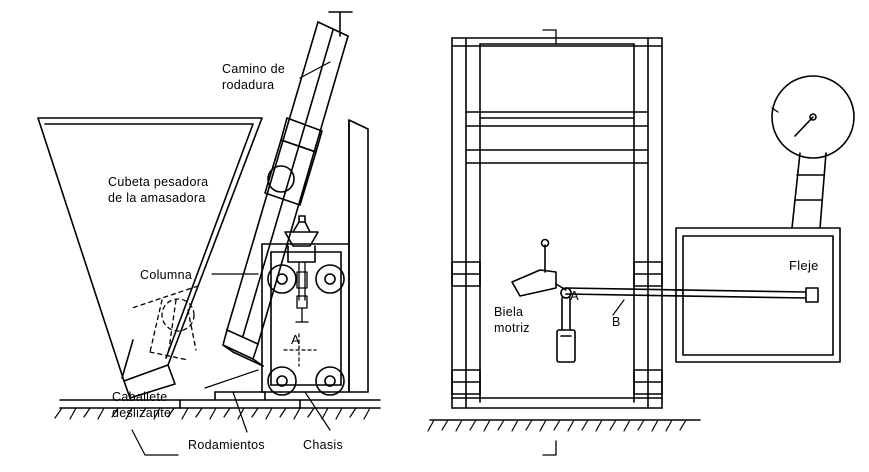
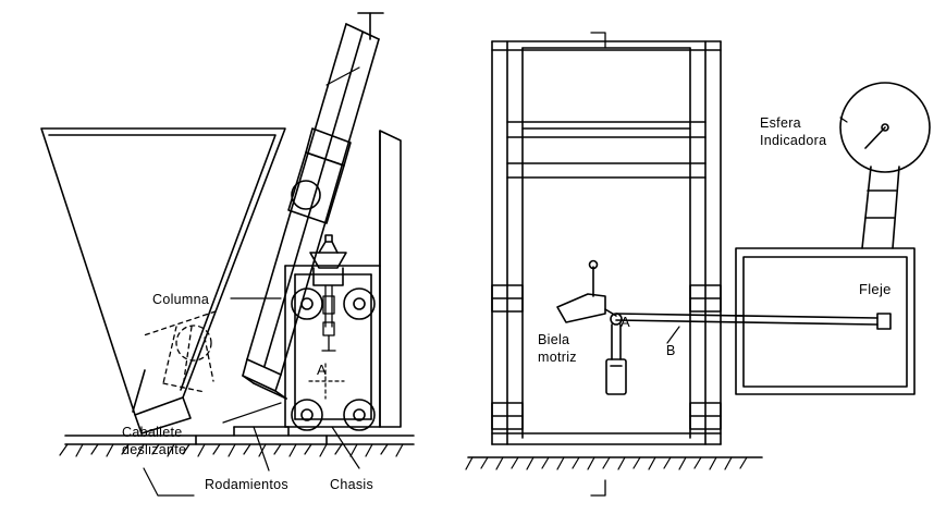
- Camino de
- rodadura
- Cubeta pesadora
- de la amasadora
  Columna
  Caballete
  deslizante
  Rodamientos
  Chasis
  A
+ Esfera
+ Indicadora
  Biela
  motriz
  B
  A
  Fleje
